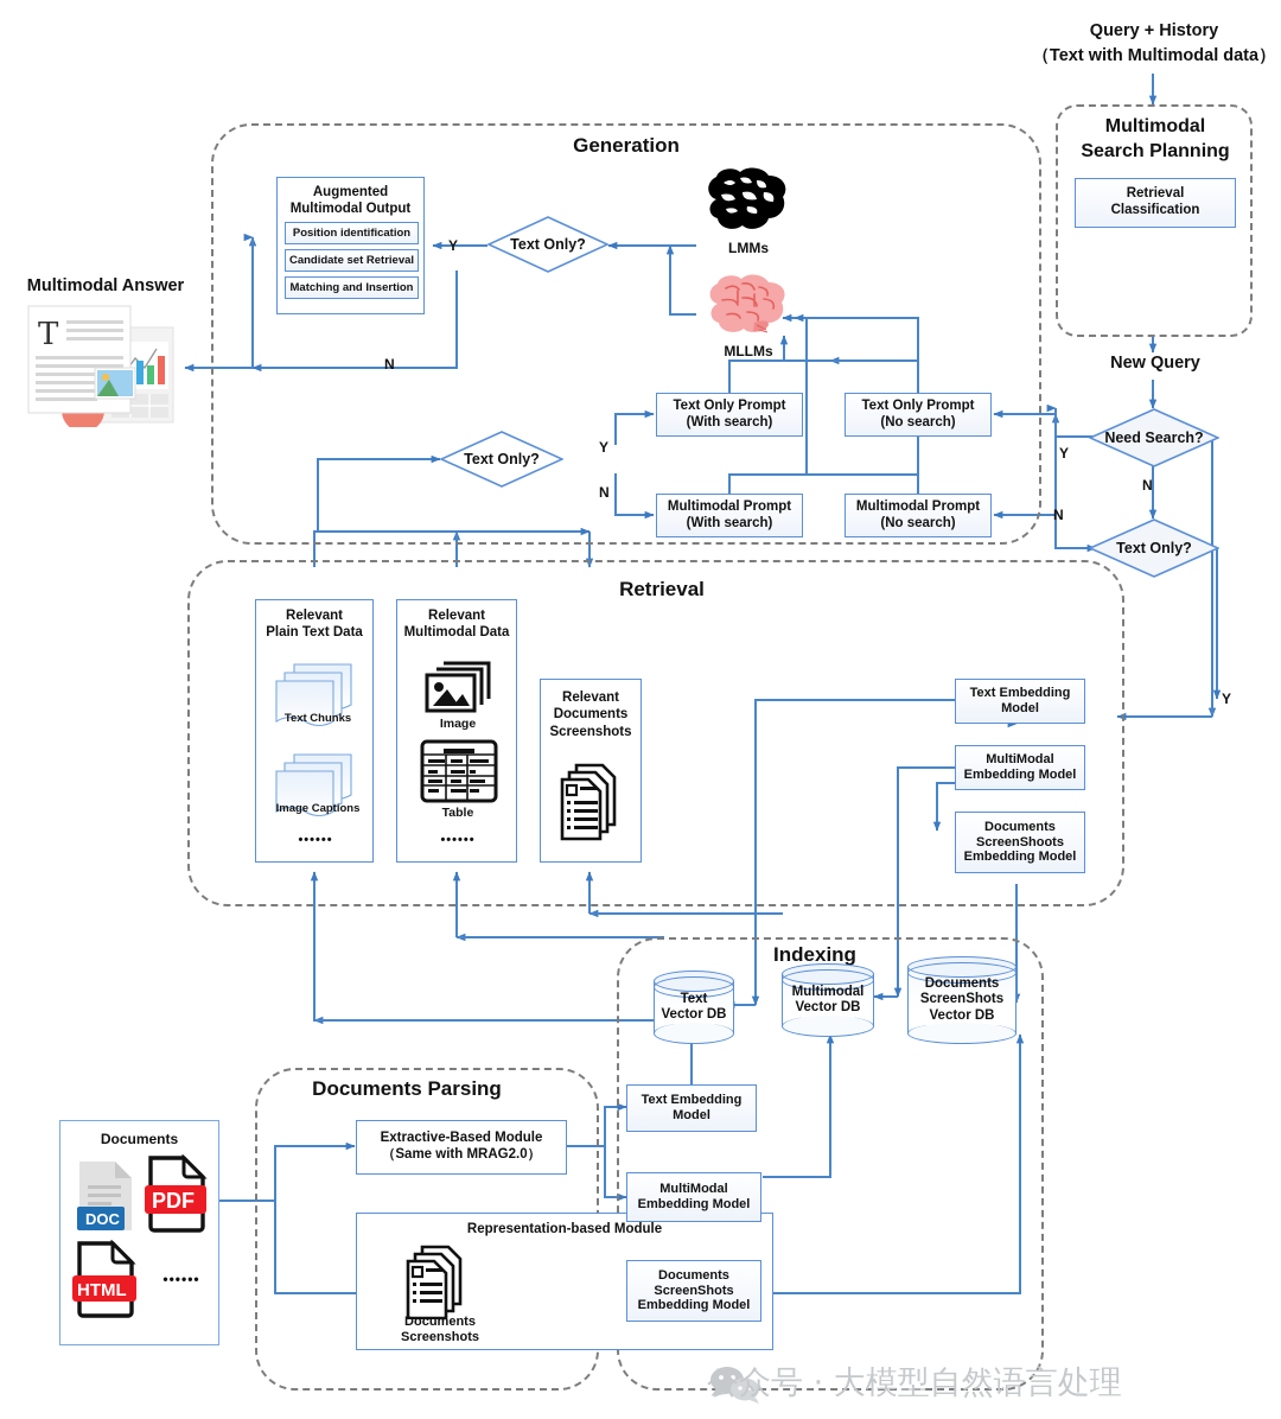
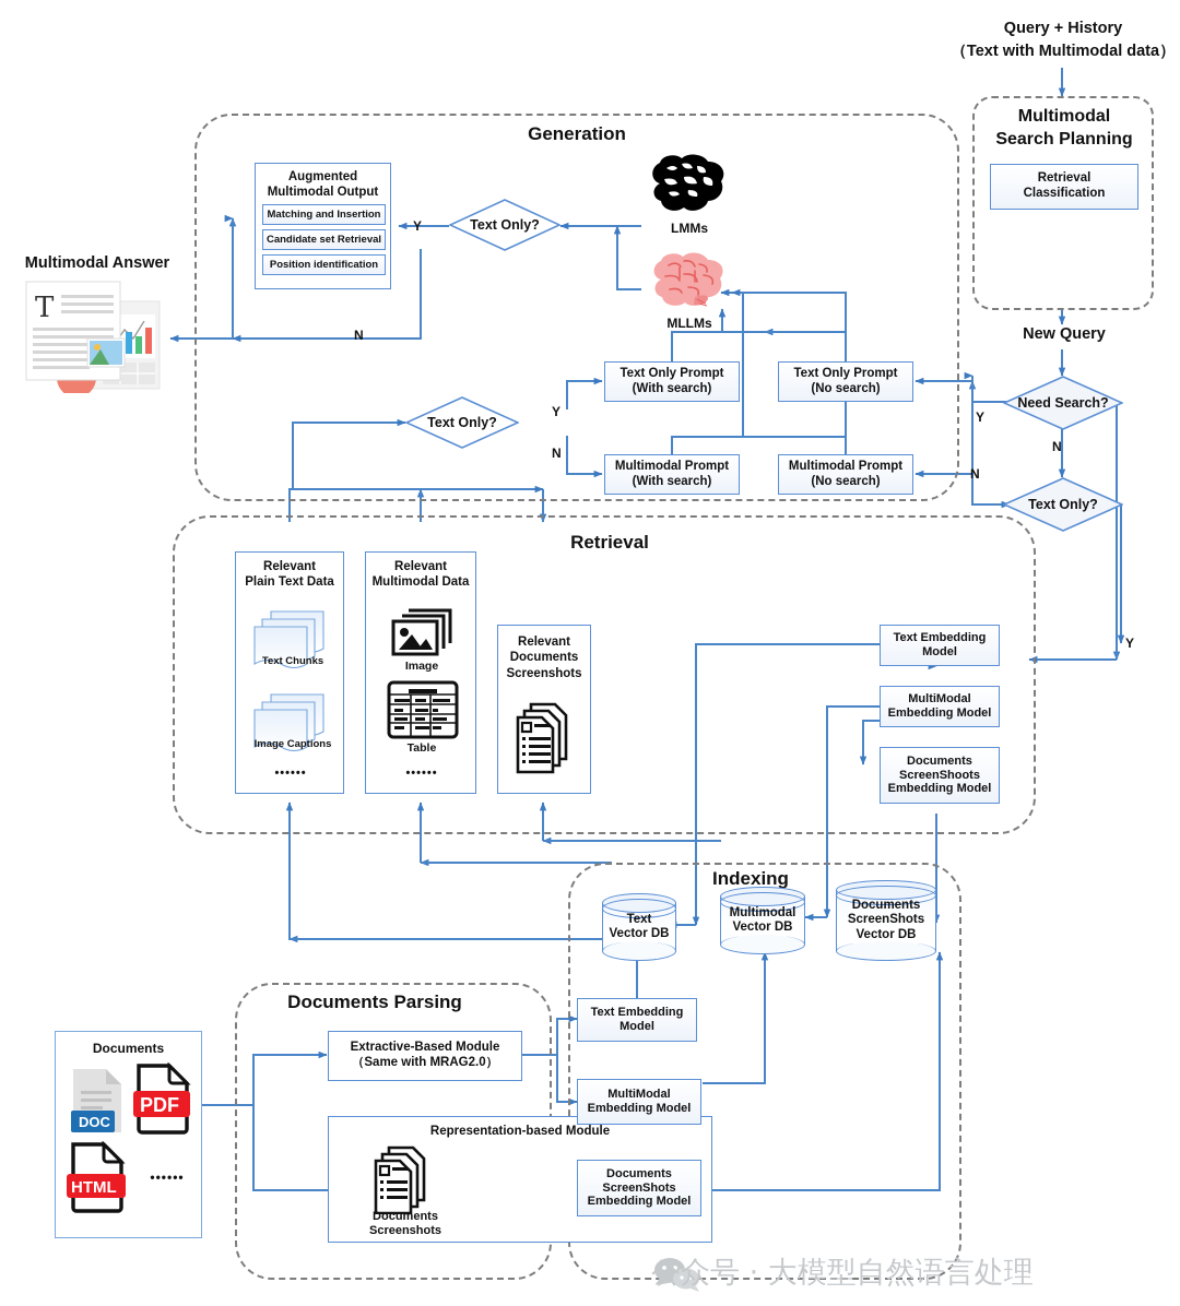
  Generation
  Retrieval
  Indexing
  Documents Parsing
  Query + History
  （Text with Multimodal data）
  Multimodal
  Search Planning
  Retrieval
  Classification
  New Query
  Need Search?
  N
  Y
  Text Only?
  Y
  Multimodal Answer
  T
  Augmented
  Multimodal Output
- Position identification
+ Matching and Insertion
  Candidate set Retrieval
- Matching and Insertion
+ Position identification
  Text Only?
  Y
  N
  LMMs
  MLLMs
  Text Only?
  Y
  N
  N
  Text Only Prompt
  (With search)
  Text Only Prompt
  (No search)
  Multimodal Prompt
  (With search)
  Multimodal Prompt
  (No search)
  Relevant
  Plain Text Data
  Text Chunks
  Image Captions
  ••••••
  Relevant
  Multimodal Data
  Image
  Table
  ••••••
  Relevant
  Documents
  Screenshots
  Text Embedding
  Model
  MultiModal
  Embedding Model
  Documents
  ScreenShoots
  Embedding Model
  Text
  Vector DB
  Multimodal
  Vector DB
  Documents
  ScreenShots
  Vector DB
  Documents
  DOC
  PDF
  HTML
  ••••••
  Extractive-Based Module
  （Same with MRAG2.0）
  Representation-based Module
  Documents
  Screenshots
  Documents
  ScreenShots
  Embedding Model
  Text Embedding
  Model
  MultiModal
  Embedding Model
  公众号 · 大模型自然语言处理
